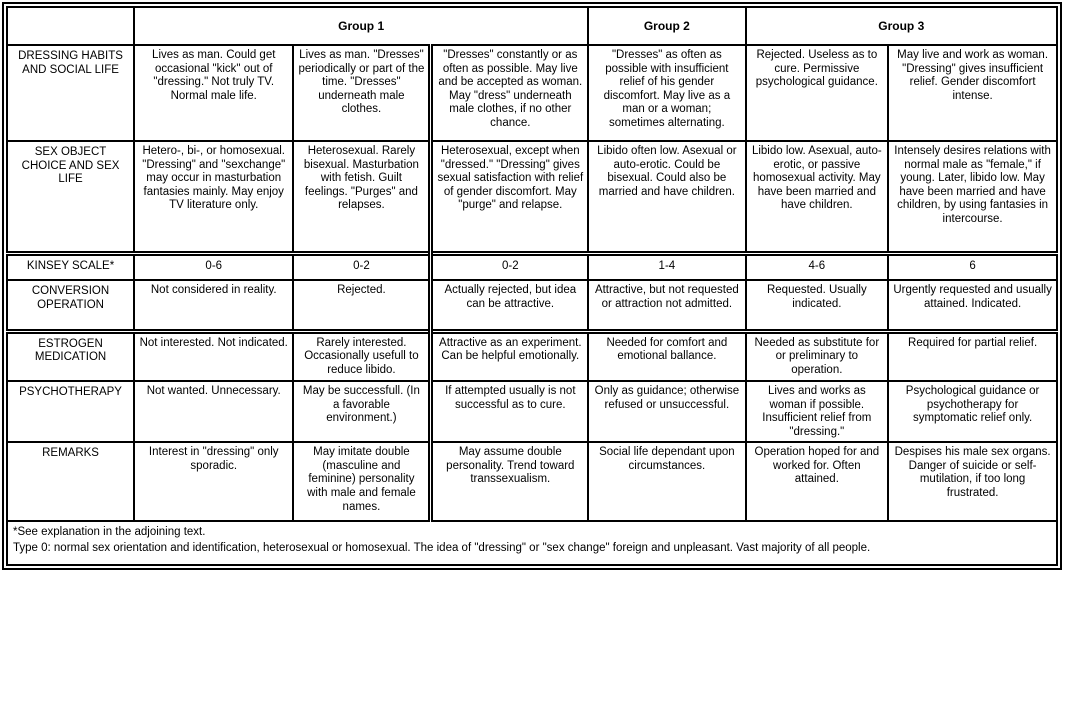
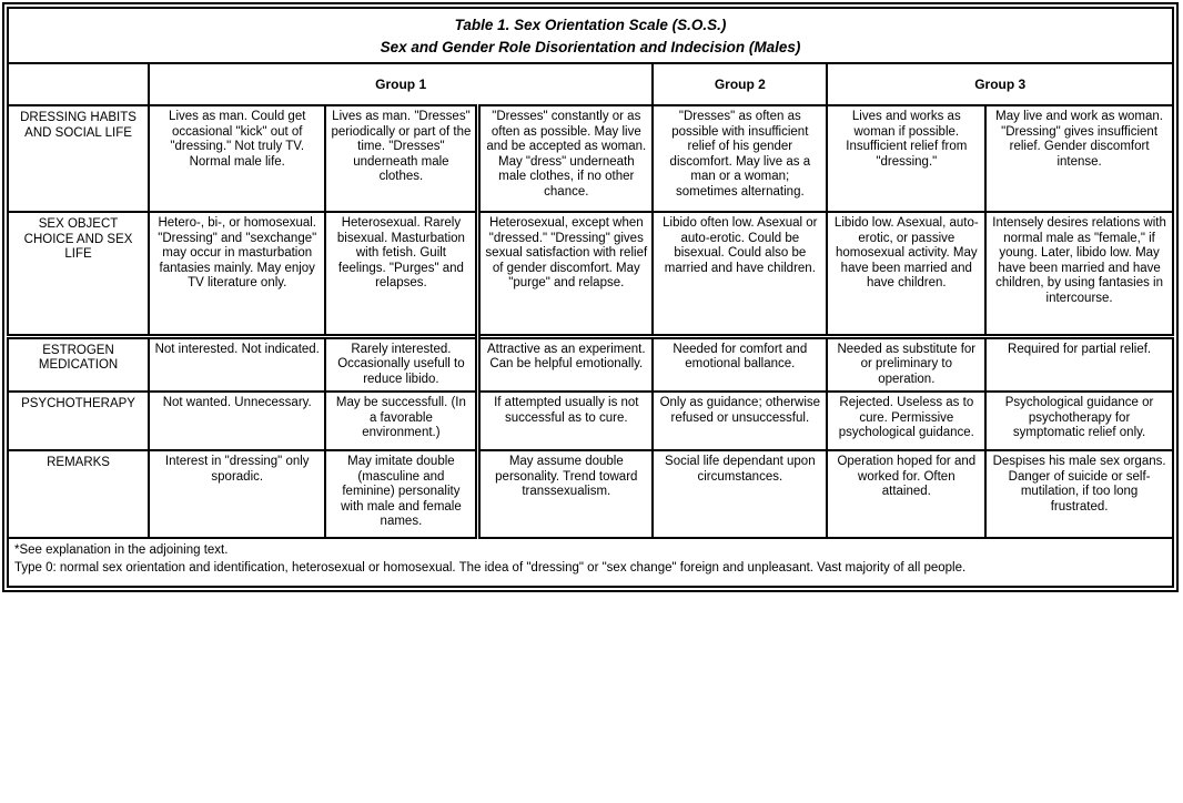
+ Table 1. Sex Orientation Scale (S.O.S.) Sex and Gender Role Disorientation and Indecision (Males)
  	Group 1	Group 2	Group 3
- DRESSING HABITS AND SOCIAL LIFE	Lives as man. Could get occasional "kick" out of "dressing." Not truly TV. Normal male life.	Lives as man. "Dresses" periodically or part of the time. "Dresses" underneath male clothes.	"Dresses" constantly or as often as possible. May live and be accepted as woman. May "dress" underneath male clothes, if no other chance.	"Dresses" as often as possible with insufficient relief of his gender discomfort. May live as a man or a woman; sometimes alternating.	Rejected. Useless as to cure. Permissive psychological guidance.	May live and work as woman. "Dressing" gives insufficient relief. Gender discomfort intense.
+ DRESSING HABITS AND SOCIAL LIFE	Lives as man. Could get occasional "kick" out of "dressing." Not truly TV. Normal male life.	Lives as man. "Dresses" periodically or part of the time. "Dresses" underneath male clothes.	"Dresses" constantly or as often as possible. May live and be accepted as woman. May "dress" underneath male clothes, if no other chance.	"Dresses" as often as possible with insufficient relief of his gender discomfort. May live as a man or a woman; sometimes alternating.	Lives and works as woman if possible. Insufficient relief from "dressing."	May live and work as woman. "Dressing" gives insufficient relief. Gender discomfort intense.
  SEX OBJECT CHOICE AND SEX LIFE	Hetero-, bi-, or homosexual. "Dressing" and "sexchange" may occur in masturbation fantasies mainly. May enjoy TV literature only.	Heterosexual. Rarely bisexual. Masturbation with fetish. Guilt feelings. "Purges" and relapses.	Heterosexual, except when "dressed." "Dressing" gives sexual satisfaction with relief of gender discomfort. May "purge" and relapse.	Libido often low. Asexual or auto-erotic. Could be bisexual. Could also be married and have children.	Libido low. Asexual, auto-erotic, or passive homosexual activity. May have been married and have children.	Intensely desires relations with normal male as "female," if young. Later, libido low. May have been married and have children, by using fantasies in intercourse.
- KINSEY SCALE*	0-6	0-2	0-2	1-4	4-6	6
- CONVERSION OPERATION	Not considered in reality.	Rejected.	Actually rejected, but idea can be attractive.	Attractive, but not requested or attraction not admitted.	Requested. Usually indicated.	Urgently requested and usually attained. Indicated.
  ESTROGEN MEDICATION	Not interested. Not indicated.	Rarely interested. Occasionally usefull to reduce libido.	Attractive as an experiment. Can be helpful emotionally.	Needed for comfort and emotional ballance.	Needed as substitute for or preliminary to operation.	Required for partial relief.
- PSYCHOTHERAPY	Not wanted. Unnecessary.	May be successfull. (In a favorable environment.)	If attempted usually is not successful as to cure.	Only as guidance; otherwise refused or unsuccessful.	Lives and works as woman if possible. Insufficient relief from "dressing."	Psychological guidance or psychotherapy for symptomatic relief only.
+ PSYCHOTHERAPY	Not wanted. Unnecessary.	May be successfull. (In a favorable environment.)	If attempted usually is not successful as to cure.	Only as guidance; otherwise refused or unsuccessful.	Rejected. Useless as to cure. Permissive psychological guidance.	Psychological guidance or psychotherapy for symptomatic relief only.
  REMARKS	Interest in "dressing" only sporadic.	May imitate double (masculine and feminine) personality with male and female names.	May assume double personality. Trend toward transsexualism.	Social life dependant upon circumstances.	Operation hoped for and worked for. Often attained.	Despises his male sex organs. Danger of suicide or self-mutilation, if too long frustrated.
  *See explanation in the adjoining text. Type 0: normal sex orientation and identification, heterosexual or homosexual. The idea of "dressing" or "sex change" foreign and unpleasant. Vast majority of all people.
